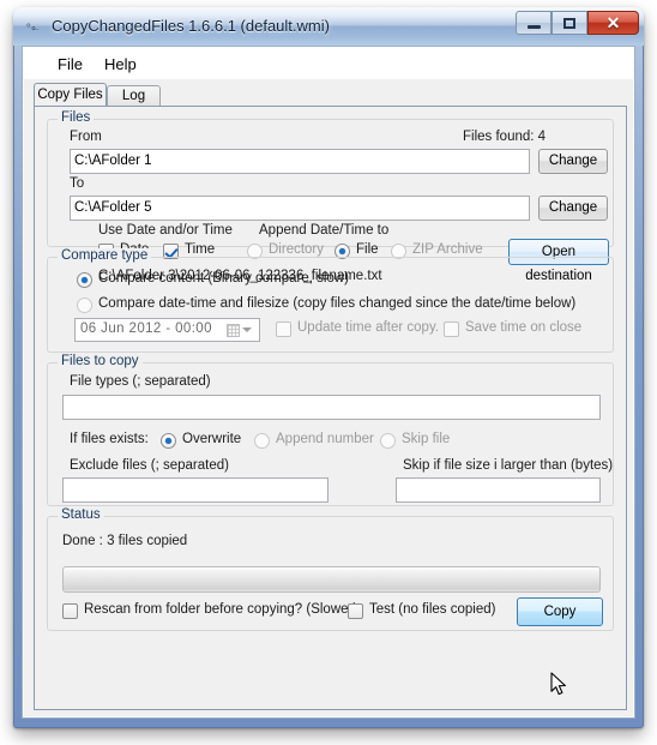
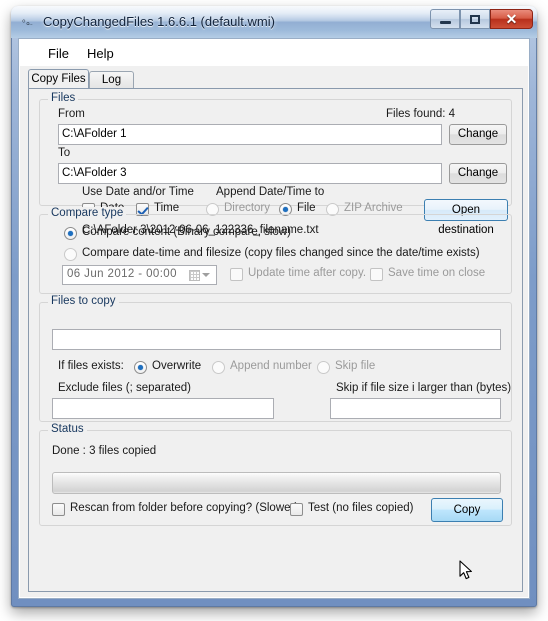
  °∘
  CopyChangedFiles 1.6.6.1 (default.wmi)
  ✕
  File
  Help
  Copy Files
  Log
  Files
  From
  Files found: 4
  C:\AFolder 1
  Change
  To
- C:\AFolder 5
+ C:\AFolder 3
  Change
  Use Date and/or Time
  Append Date/Time to
  Time
  Directory
  File
  ZIP Archive
  Open destination
  C:\AFolder 3\2012-06-06_122336_filename.txt
  Compare type
  Compare content (Binary compare, slow)
- Compare date-time and filesize (copy files changed since the date/time below)
+ Compare date-time and filesize (copy files changed since the date/time exists)
  06 Jun 2012 - 00:00
  Update time after copy.
  Save time on close
  Files to copy
- File types (; separated)
  If files exists:
  Overwrite
  Append number
  Skip file
  Exclude files (; separated)
  Skip if file size i larger than (bytes)
  Status
  Done : 3 files copied
  Rescan from folder before copying? (Slowe
  Test (no files copied)
  Copy
